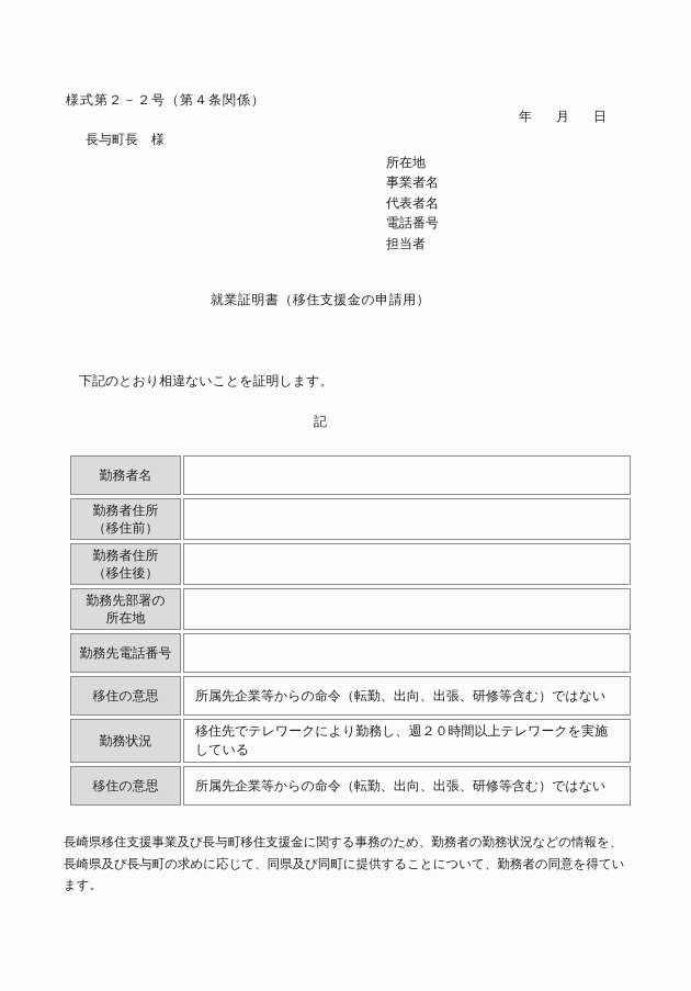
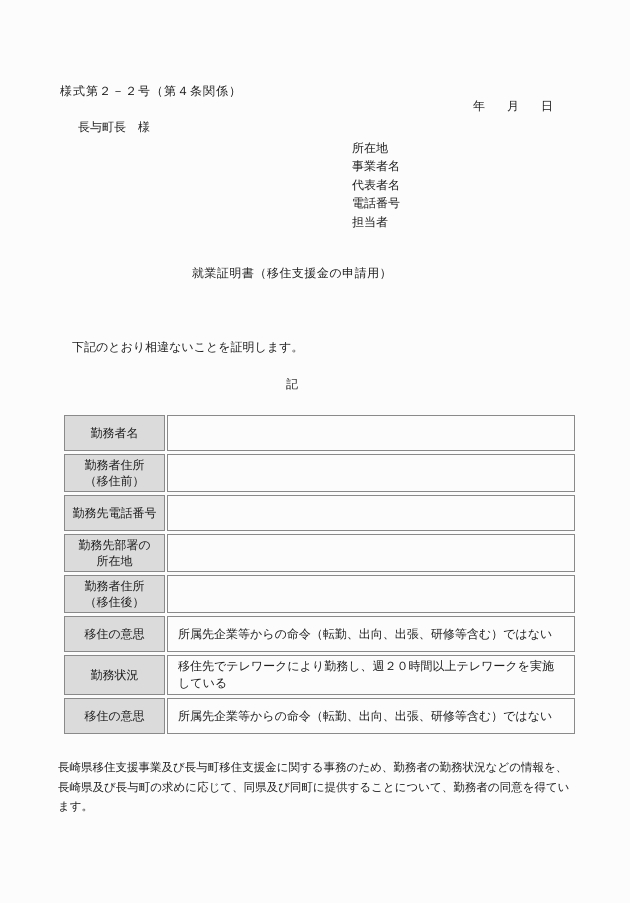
  様式第２－２号（第４条関係）
  年
  月
  日
  長与町長 様
  所在地
  事業者名
  代表者名
  電話番号
  担当者
  就業証明書（移住支援金の申請用）
  下記のとおり相違ないことを証明します。
  記
  勤務者名
  勤務者住所 （移住前）
- 勤務者住所 （移住後）
+ 勤務先電話番号
  勤務先部署の 所在地
- 勤務先電話番号
+ 勤務者住所 （移住後）
  移住の意思	所属先企業等からの命令（転勤、出向、出張、研修等含む）ではない
  勤務状況	移住先でテレワークにより勤務し、週２０時間以上テレワークを実施している
  移住の意思	所属先企業等からの命令（転勤、出向、出張、研修等含む）ではない
  長崎県移住支援事業及び長与町移住支援金に関する事務のため、勤務者の勤務状況などの情報を、長崎県及び長与町の求めに応じて、同県及び同町に提供することについて、勤務者の同意を得ています。
